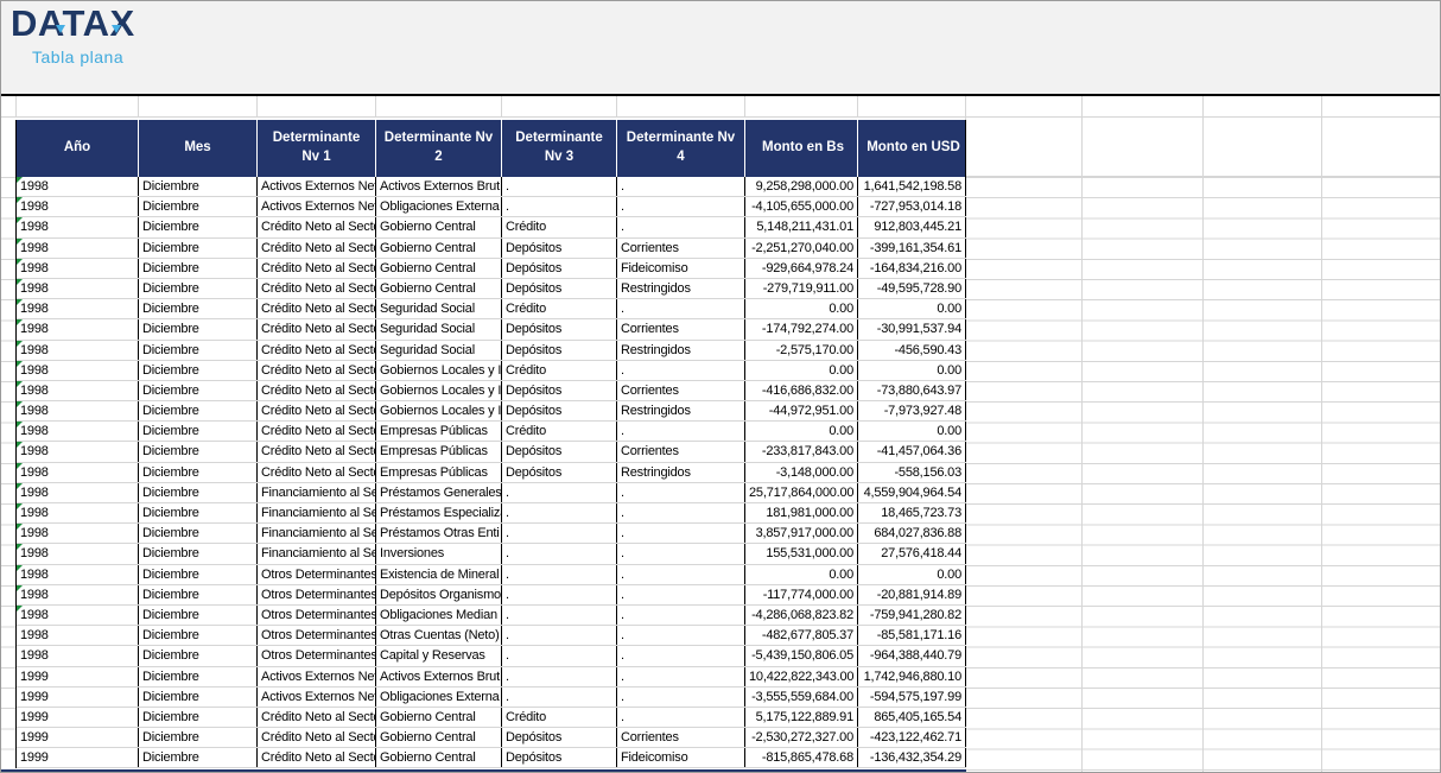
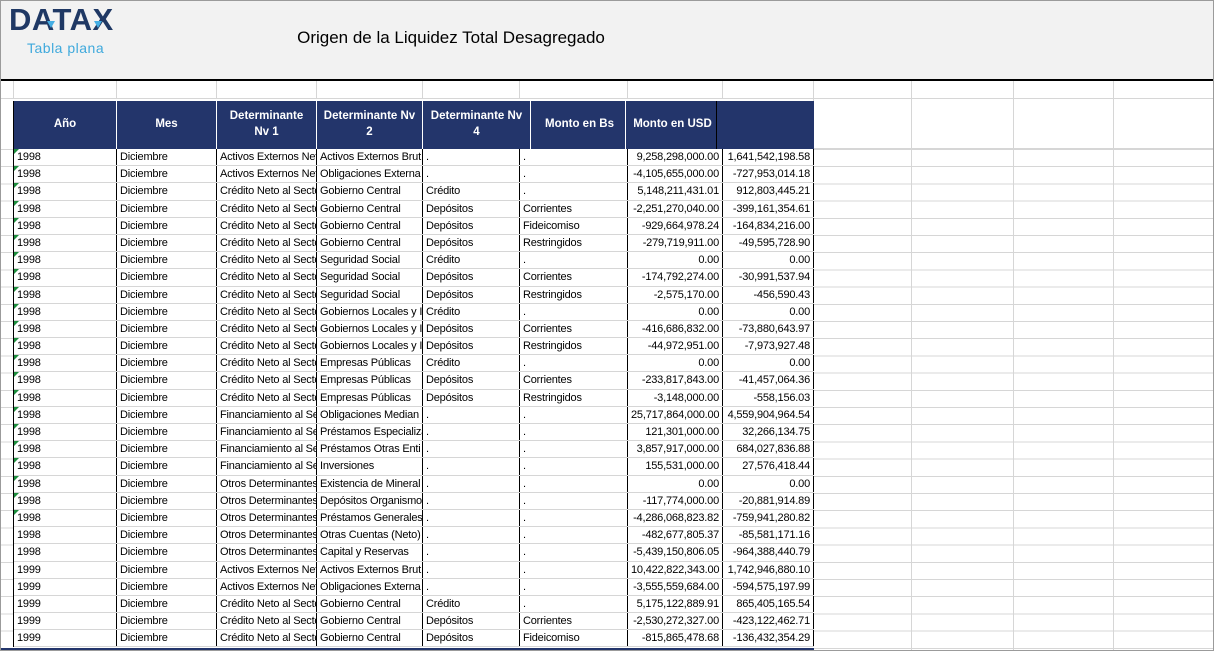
  DATAX
  Tabla plana
+ Origen de la Liquidez Total Desagregado
  Año
  Mes
  Determinante Nv 1
  Determinante Nv 2
- Determinante Nv 3
  Determinante Nv 4
  Monto en Bs
  Monto en USD
  1998
  Diciembre
  Activos Externos Net
  Activos Externos Brut
  .
  .
  9,258,298,000.00
  1,641,542,198.58
  1998
  Diciembre
  Activos Externos Net
  Obligaciones Externa
  .
  .
  -4,105,655,000.00
  -727,953,014.18
  1998
  Diciembre
  Crédito Neto al Sect
  Gobierno Central
  Crédito
  .
  5,148,211,431.01
  912,803,445.21
  1998
  Diciembre
  Crédito Neto al Sect
  Gobierno Central
  Depósitos
  Corrientes
  -2,251,270,040.00
  -399,161,354.61
  1998
  Diciembre
  Crédito Neto al Sect
  Gobierno Central
  Depósitos
  Fideicomiso
  -929,664,978.24
  -164,834,216.00
  1998
  Diciembre
  Crédito Neto al Sect
  Gobierno Central
  Depósitos
  Restringidos
  -279,719,911.00
  -49,595,728.90
  1998
  Diciembre
  Crédito Neto al Sect
  Seguridad Social
  Crédito
  .
  0.00
  0.00
  1998
  Diciembre
  Crédito Neto al Sect
  Seguridad Social
  Depósitos
  Corrientes
  -174,792,274.00
  -30,991,537.94
  1998
  Diciembre
  Crédito Neto al Sect
  Seguridad Social
  Depósitos
  Restringidos
  -2,575,170.00
  -456,590.43
  1998
  Diciembre
  Crédito Neto al Sect
  Gobiernos Locales y I
  Crédito
  .
  0.00
  0.00
  1998
  Diciembre
  Crédito Neto al Sect
  Gobiernos Locales y I
  Depósitos
  Corrientes
  -416,686,832.00
  -73,880,643.97
  1998
  Diciembre
  Crédito Neto al Sect
  Gobiernos Locales y I
  Depósitos
  Restringidos
  -44,972,951.00
  -7,973,927.48
  1998
  Diciembre
  Crédito Neto al Sect
  Empresas Públicas
  Crédito
  .
  0.00
  0.00
  1998
  Diciembre
  Crédito Neto al Sect
  Empresas Públicas
  Depósitos
  Corrientes
  -233,817,843.00
  -41,457,064.36
  1998
  Diciembre
  Crédito Neto al Sect
  Empresas Públicas
  Depósitos
  Restringidos
  -3,148,000.00
  -558,156.03
  1998
  Diciembre
  Financiamiento al Se
- Préstamos Generales
+ Obligaciones Median
  .
  .
  25,717,864,000.00
  4,559,904,964.54
  1998
  Diciembre
  Financiamiento al Se
  Préstamos Especializ
  .
  .
- 181,981,000.00
+ 121,301,000.00
- 18,465,723.73
+ 32,266,134.75
  1998
  Diciembre
  Financiamiento al Se
  Préstamos Otras Enti
  .
  .
  3,857,917,000.00
  684,027,836.88
  1998
  Diciembre
  Financiamiento al Se
  Inversiones
  .
  .
  155,531,000.00
  27,576,418.44
  1998
  Diciembre
  Otros Determinantes
  Existencia de Mineral
  .
  .
  0.00
  0.00
  1998
  Diciembre
  Otros Determinantes
  Depósitos Organismo
  .
  .
  -117,774,000.00
  -20,881,914.89
  1998
  Diciembre
  Otros Determinantes
- Obligaciones Median
+ Préstamos Generales
  .
  .
  -4,286,068,823.82
  -759,941,280.82
  1998
  Diciembre
  Otros Determinantes
  Otras Cuentas (Neto)
  .
  .
  -482,677,805.37
  -85,581,171.16
  1998
  Diciembre
  Otros Determinantes
  Capital y Reservas
  .
  .
  -5,439,150,806.05
  -964,388,440.79
  1999
  Diciembre
  Activos Externos Net
  Activos Externos Brut
  .
  .
  10,422,822,343.00
  1,742,946,880.10
  1999
  Diciembre
  Activos Externos Net
  Obligaciones Externa
  .
  .
  -3,555,559,684.00
  -594,575,197.99
  1999
  Diciembre
  Crédito Neto al Sect
  Gobierno Central
  Crédito
  .
  5,175,122,889.91
  865,405,165.54
  1999
  Diciembre
  Crédito Neto al Sect
  Gobierno Central
  Depósitos
  Corrientes
  -2,530,272,327.00
  -423,122,462.71
  1999
  Diciembre
  Crédito Neto al Sect
  Gobierno Central
  Depósitos
  Fideicomiso
  -815,865,478.68
  -136,432,354.29
